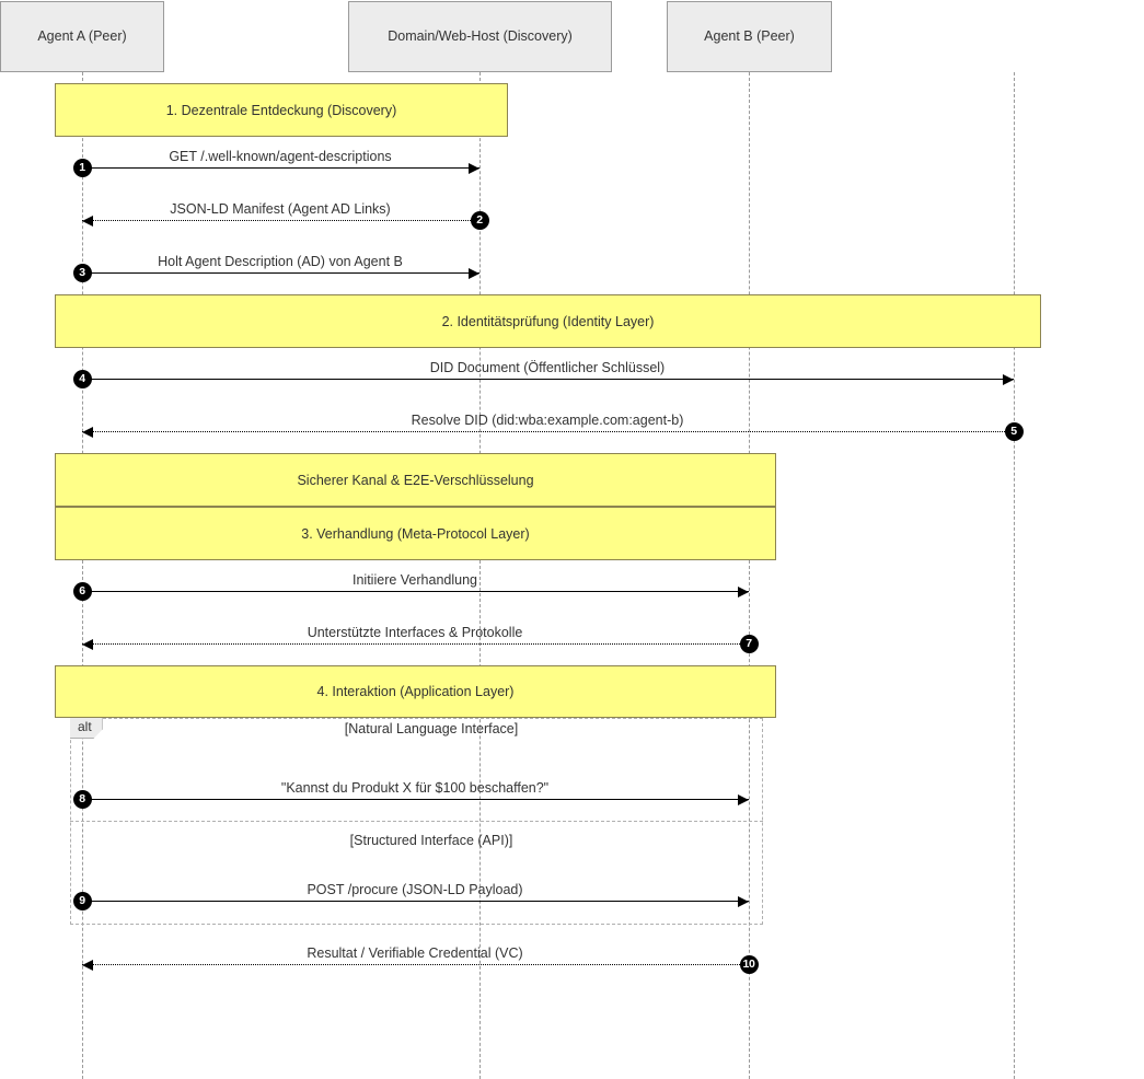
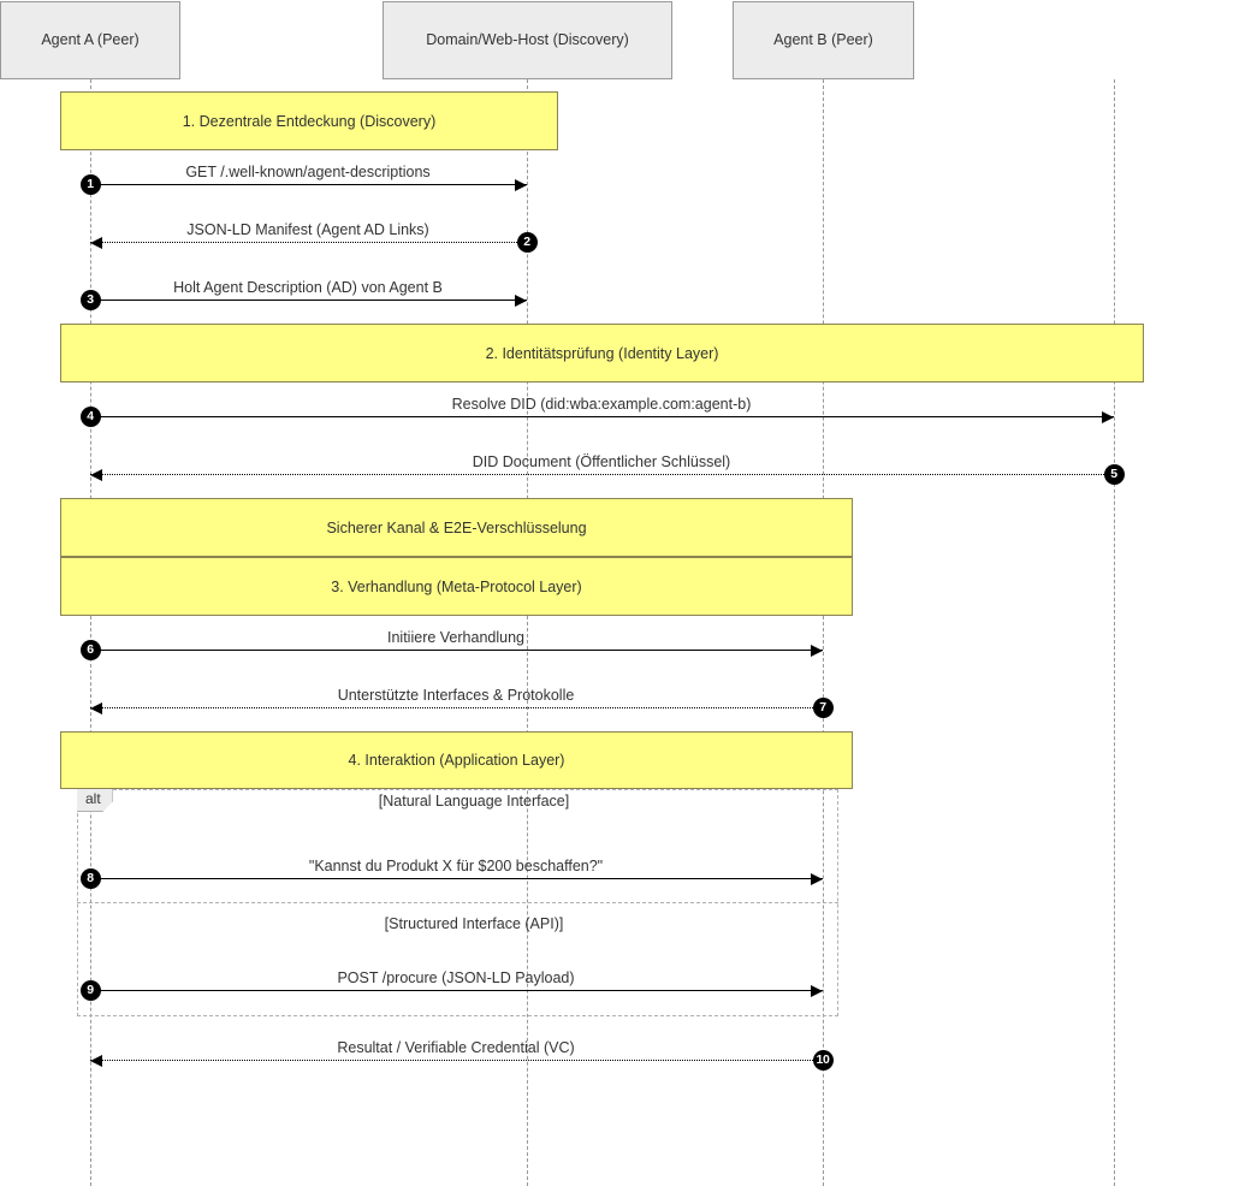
  Agent A (Peer)
  Domain/Web-Host (Discovery)
  Agent B (Peer)
  alt
  [Natural Language Interface]
  [Structured Interface (API)]
  1. Dezentrale Entdeckung (Discovery)
  2. Identitätsprüfung (Identity Layer)
  Sicherer Kanal & E2E-Verschlüsselung
  3. Verhandlung (Meta-Protocol Layer)
  4. Interaktion (Application Layer)
  GET /.well-known/agent-descriptions
  1
  JSON-LD Manifest (Agent AD Links)
  2
  Holt Agent Description (AD) von Agent B
  3
- DID Document (Öffentlicher Schlüssel)
+ Resolve DID (did:wba:example.com:agent-b)
  4
- Resolve DID (did:wba:example.com:agent-b)
+ DID Document (Öffentlicher Schlüssel)
  5
  Initiiere Verhandlung
  6
  Unterstützte Interfaces & Protokolle
  7
- "Kannst du Produkt X für $100 beschaffen?"
+ "Kannst du Produkt X für $200 beschaffen?"
  8
  POST /procure (JSON-LD Payload)
  9
  Resultat / Verifiable Credential (VC)
  10
